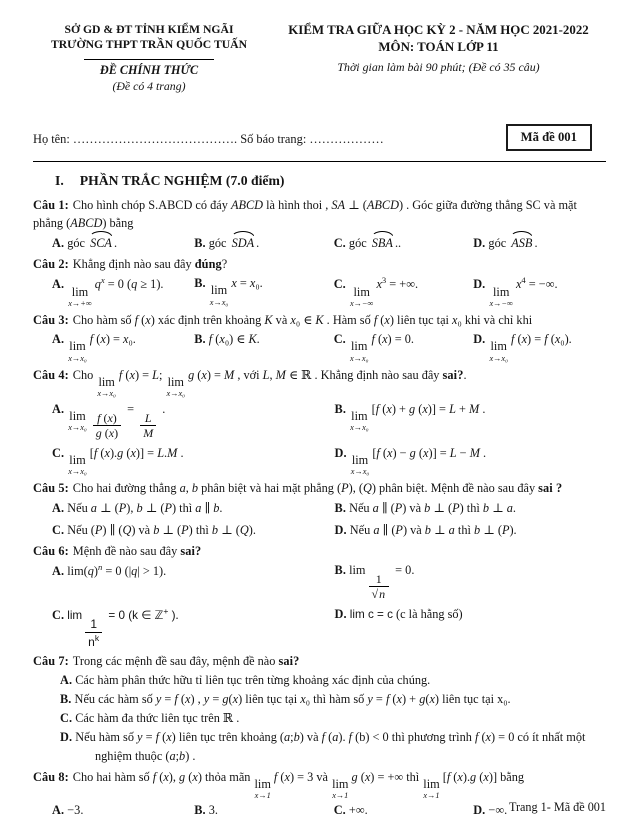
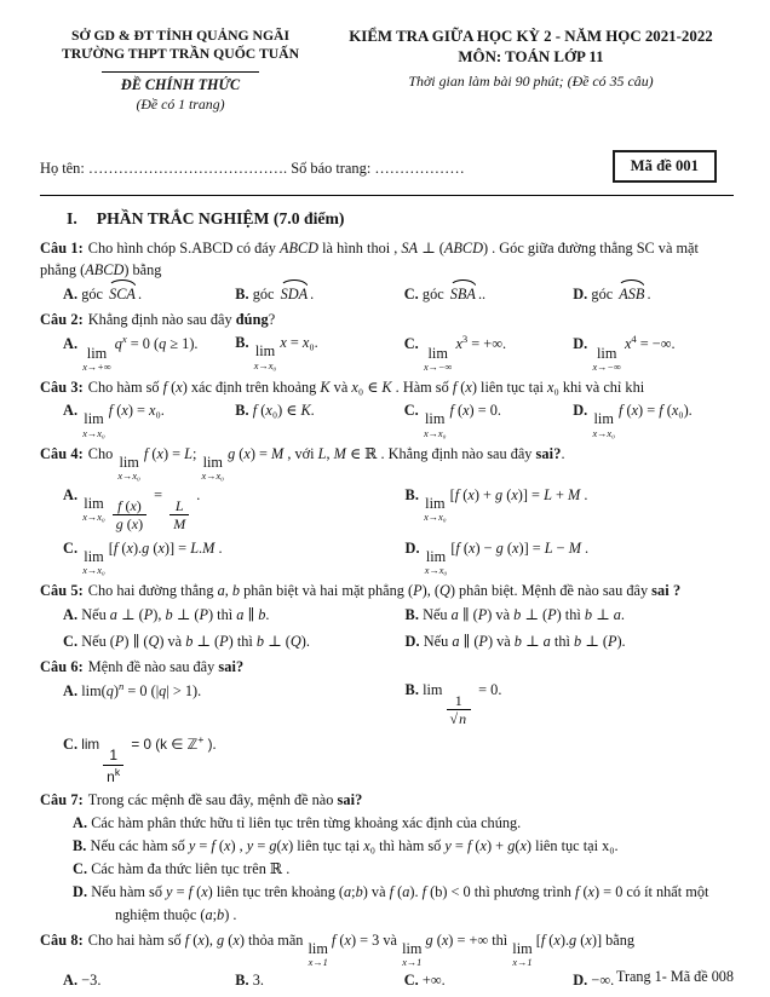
- SỞ GD & ĐT TỈNH KIỂM NGÃI
+ SỞ GD & ĐT TỈNH QUẢNG NGÃI
  TRƯỜNG THPT TRẦN QUỐC TUẤN
  ĐỀ CHÍNH THỨC
- (Đề có 4 trang)
+ (Đề có 1 trang)
  KIỂM TRA GIỮA HỌC KỲ 2 - NĂM HỌC 2021-2022
  MÔN: TOÁN LỚP 11
  Thời gian làm bài 90 phút; (Đề có 35 câu)
  Mã đề 001
  Họ tên: …………………………………. Số báo trang: ………………
  I. PHẦN TRẮC NGHIỆM (7.0 điểm)
  Câu 1: Cho hình chóp S.ABCD có đáy ABCD là hình thoi , SA ⊥ (ABCD) . Góc giữa đường thẳng SC và mặt phẳng (ABCD) bằng
  A. góc SCA .
  B. góc SDA .
  C. góc SBA ..
  D. góc ASB .
  Câu 2: Khẳng định nào sau đây đúng?
  A.
  lim
  x→+∞
  qx = 0 (q ≥ 1).
  B.
  lim
  x→x₀
  x = x₀.
  C.
  lim
  x→−∞
  x3 = +∞.
  D.
  lim
  x→−∞
  x4 = −∞.
  Câu 3: Cho hàm số f (x) xác định trên khoảng K và x₀ ∈ K . Hàm số f (x) liên tục tại x₀ khi và chỉ khi
  A.
  lim
  x→x₀
  f (x) = x₀.
  B. f (x₀) ∈ K.
  C.
  lim
  x→x₀
  f (x) = 0.
  D.
  lim
  x→x₀
  f (x) = f (x₀).
  Câu 4: Cho
  lim
  x→x₀
  f (x) = L;
  lim
  x→x₀
  g (x) = M , với L, M ∈ ℝ . Khẳng định nào sau đây sai?.
  A.
  lim
  x→x₀
  f (x)
  g (x)
  =
  L
  M
  .
  B.
  lim
  x→x₀
  [f (x) + g (x)] = L + M .
  C.
  lim
  x→x₀
  [f (x).g (x)] = L.M .
  D.
  lim
  x→x₀
  [f (x) − g (x)] = L − M .
  Câu 5: Cho hai đường thẳng a, b phân biệt và hai mặt phẳng (P), (Q) phân biệt. Mệnh đề nào sau đây sai ?
  A. Nếu a ⊥ (P), b ⊥ (P) thì a ∥ b.
  B. Nếu a ∥ (P) và b ⊥ (P) thì b ⊥ a.
  C. Nếu (P) ∥ (Q) và b ⊥ (P) thì b ⊥ (Q).
  D. Nếu a ∥ (P) và b ⊥ a thì b ⊥ (P).
  Câu 6: Mệnh đề nào sau đây sai?
  A. lim(q)n = 0 (|q| > 1).
  B. lim
  1
  √n
  = 0.
  C. lim
  1
  nk
  = 0 (k ∈ ℤ+ ).
- D. lim c = c (c là hằng số)
  Câu 7: Trong các mệnh đề sau đây, mệnh đề nào sai?
  A. Các hàm phân thức hữu tỉ liên tục trên từng khoảng xác định của chúng.
  B. Nếu các hàm số y = f (x) , y = g(x) liên tục tại x₀ thì hàm số y = f (x) + g(x) liên tục tại x₀.
  C. Các hàm đa thức liên tục trên ℝ .
  D. Nếu hàm số y = f (x) liên tục trên khoảng (a;b) và f (a). f (b) < 0 thì phương trình f (x) = 0 có ít nhất một nghiệm thuộc (a;b) .
  Câu 8: Cho hai hàm số f (x), g (x) thỏa mãn
  lim
  x→1
  f (x) = 3 và
  lim
  x→1
  g (x) = +∞ thì
  lim
  x→1
  [f (x).g (x)] bằng
  A. −3.
  B. 3.
  C. +∞.
  D. −∞.
- Trang 1- Mã đề 001
+ Trang 1- Mã đề 008
